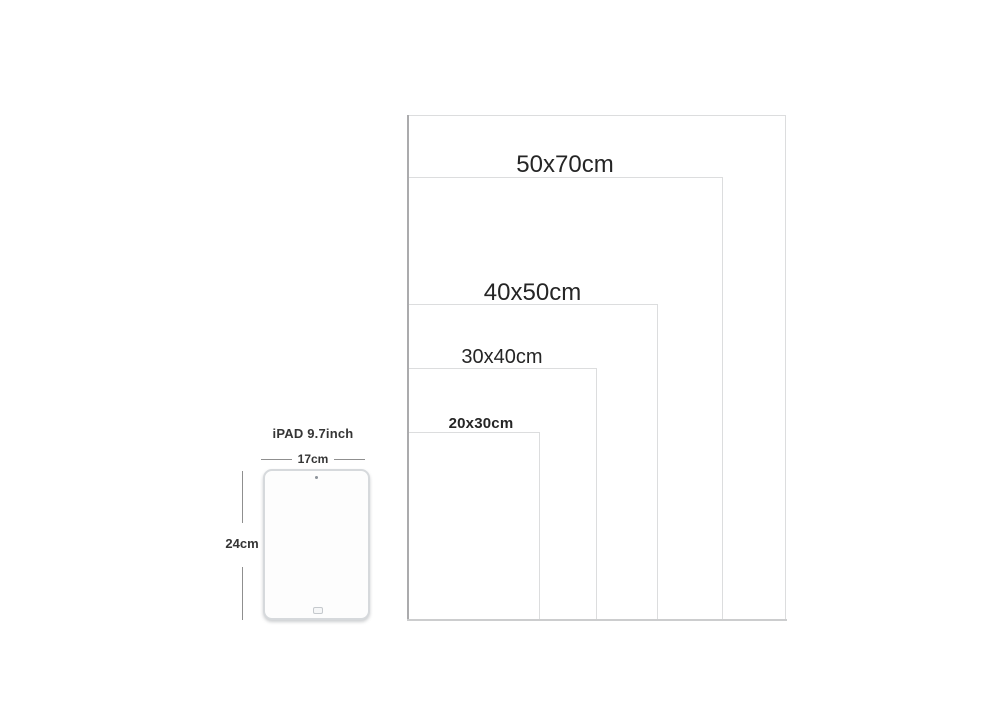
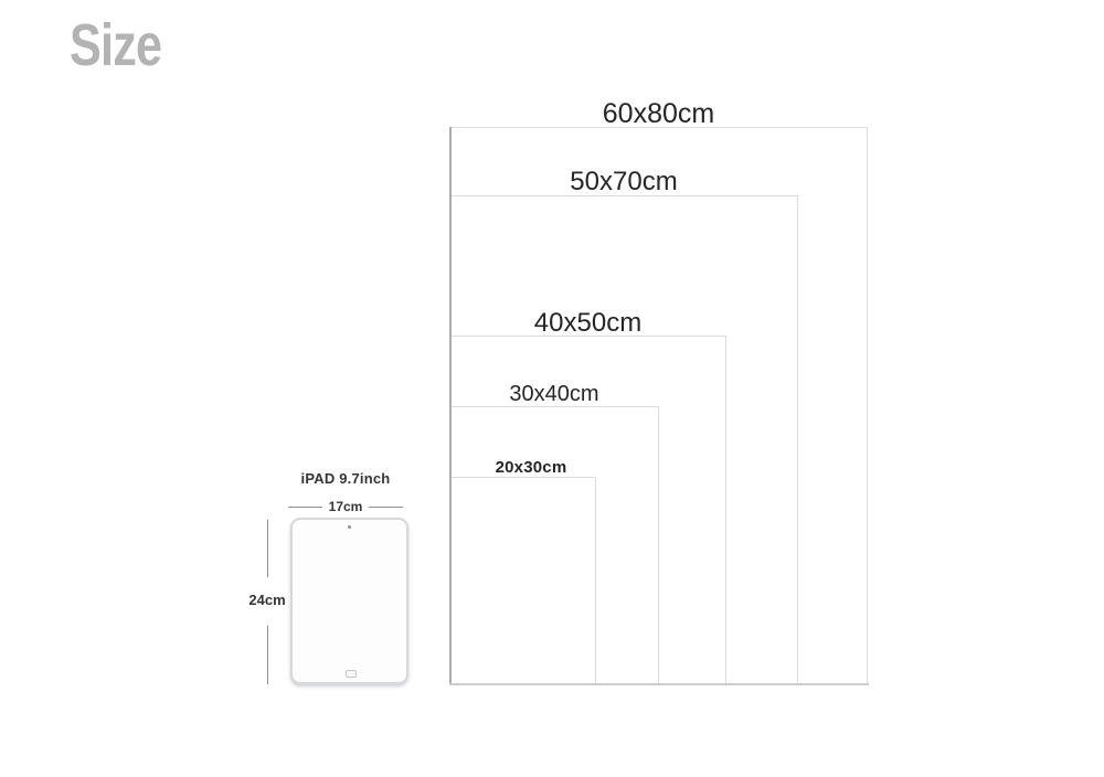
+ Size
+ 60x80cm
  50x70cm
  40x50cm
  30x40cm
  20x30cm
  iPAD 9.7inch
  17cm
  24cm
